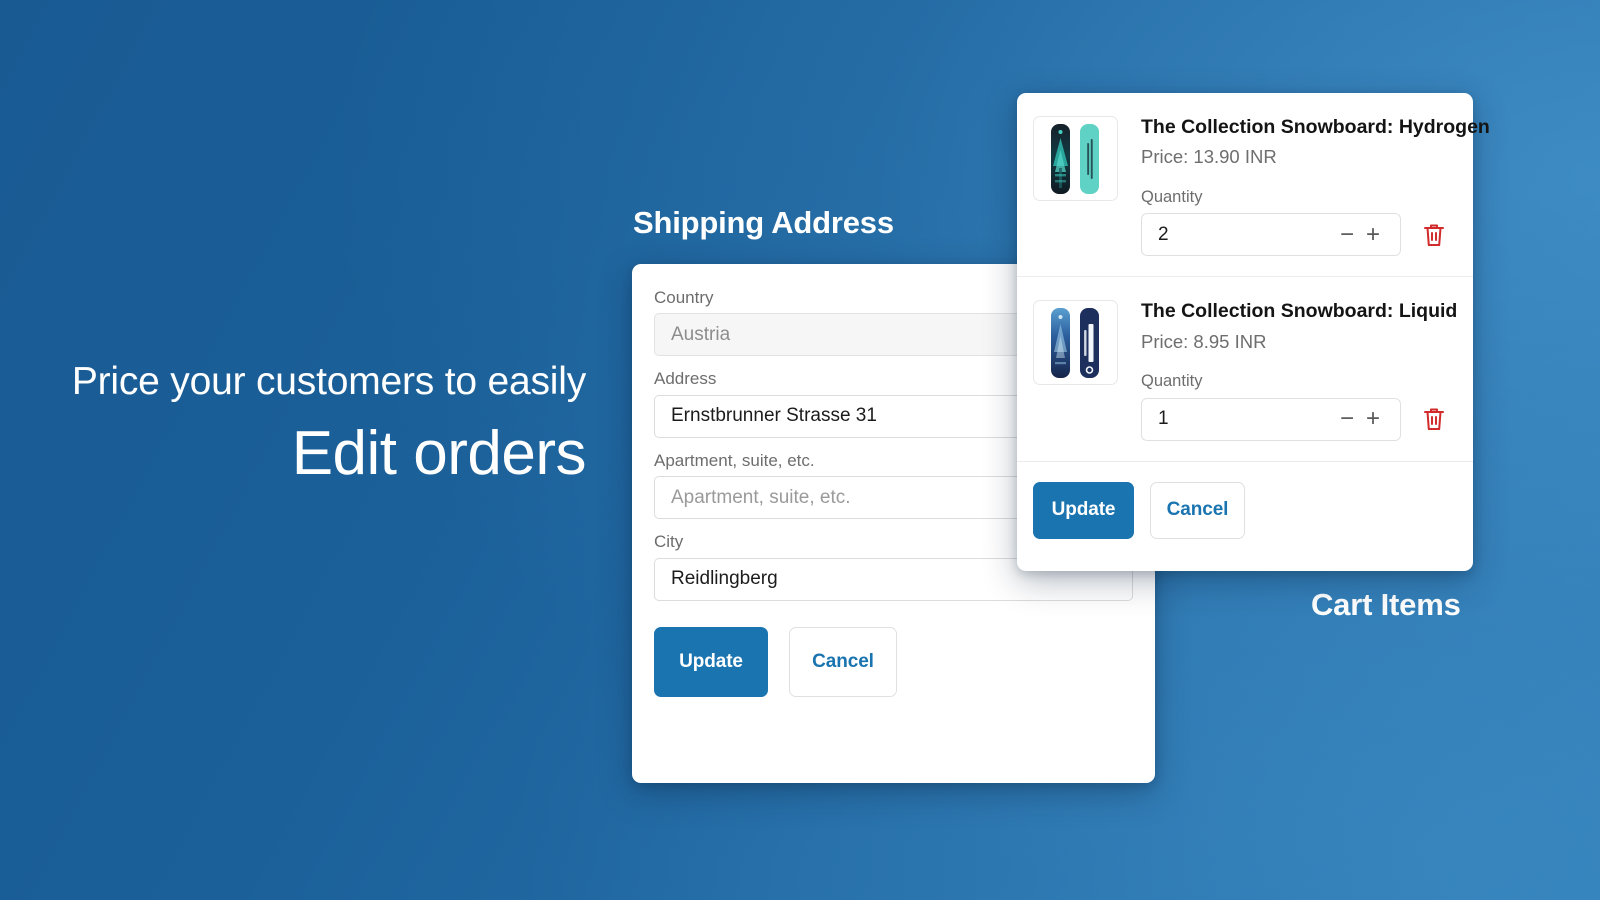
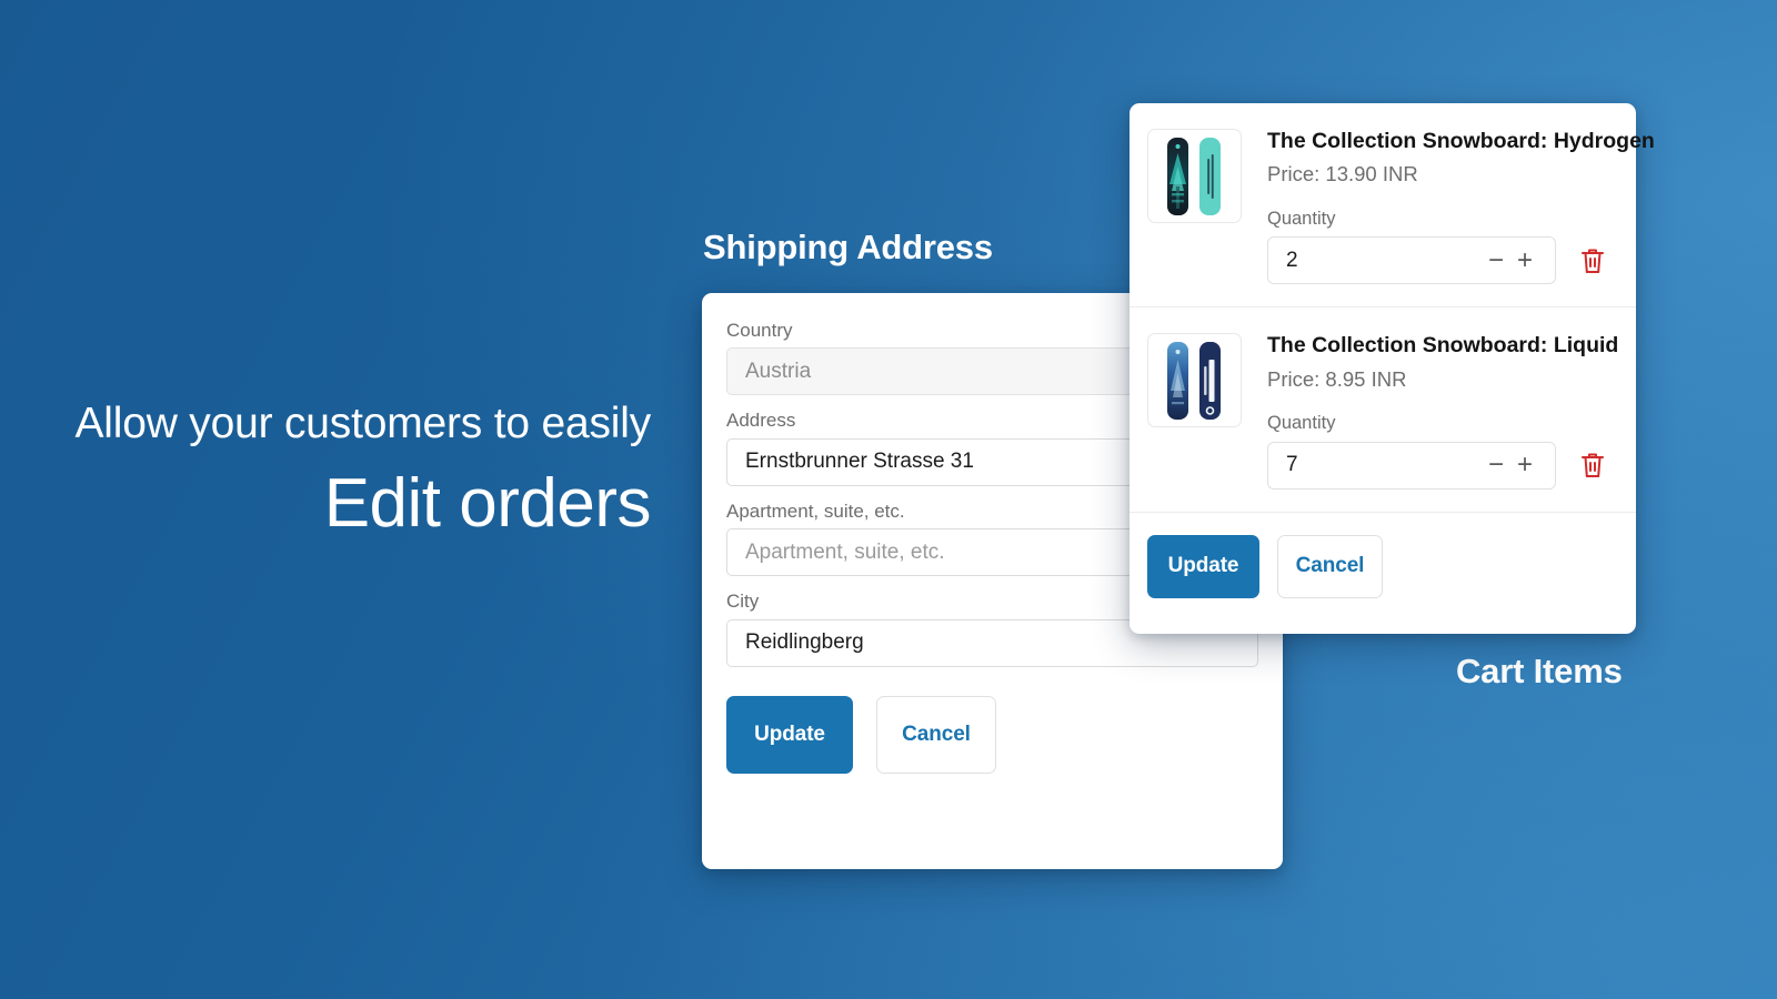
- Price your customers to easily
+ Allow your customers to easily
  Edit orders
  Shipping Address
  Cart Items
  Country
  Austria
  Address
  Ernstbrunner Strasse 31
  Apartment, suite, etc.
  Apartment, suite, etc.
  City
  Reidlingberg
  Update
  Cancel
  The Collection Snowboard: Hydrogen
  Price: 13.90 INR
  Quantity
  2
  −
  +
  The Collection Snowboard: Liquid
  Price: 8.95 INR
  Quantity
- 1
+ 7
  −
  +
  Update
  Cancel
